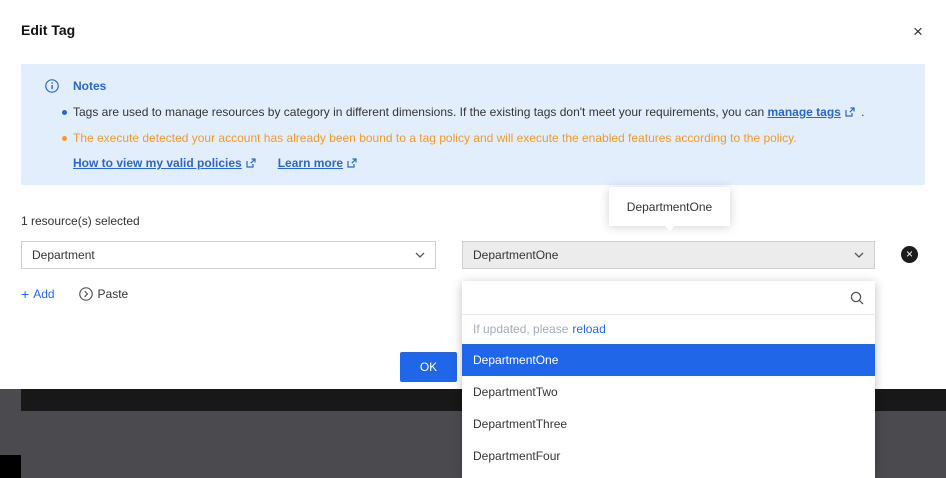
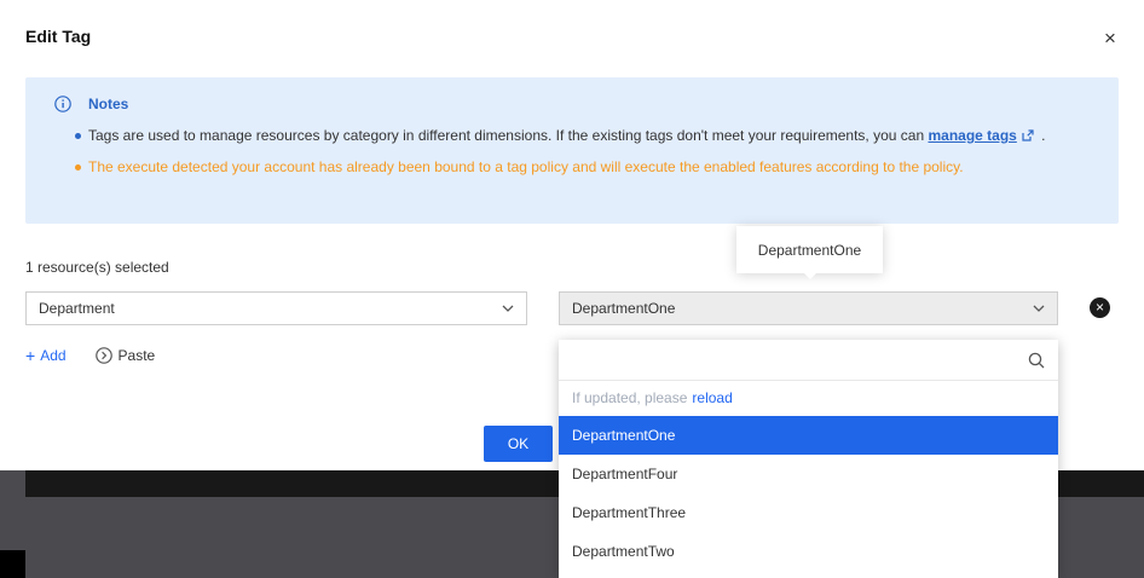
  Edit Tag
  ×
  Notes
  Tags are used to manage resources by category in different dimensions. If the existing tags don't meet your requirements, you can manage tags .
  The execute detected your account has already been bound to a tag policy and will execute the enabled features according to the policy.
- How to view my valid policies
- Learn more
  DepartmentOne
  1 resource(s) selected
  Department
  DepartmentOne
  ×
  +
  Add
  Paste
  OK
  If updated, please reload
  DepartmentOne
- DepartmentTwo
+ DepartmentFour
  DepartmentThree
- DepartmentFour
+ DepartmentTwo
